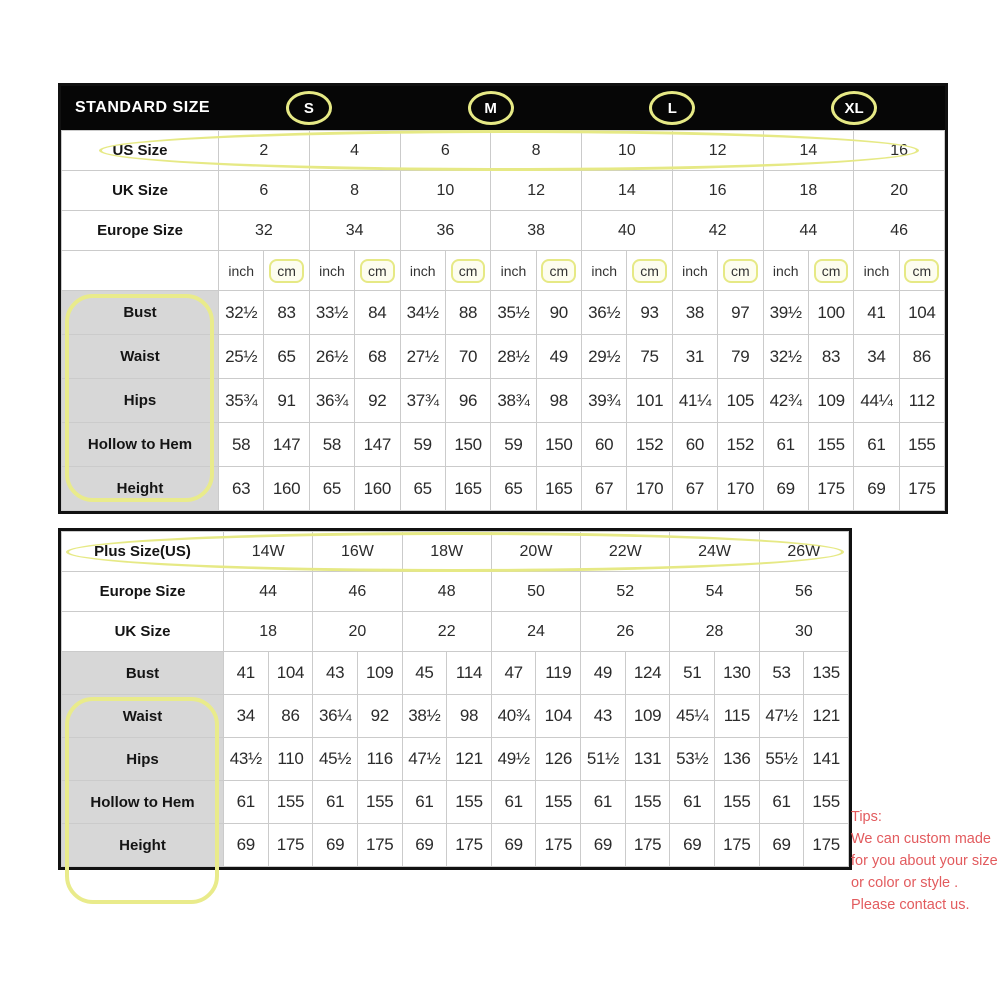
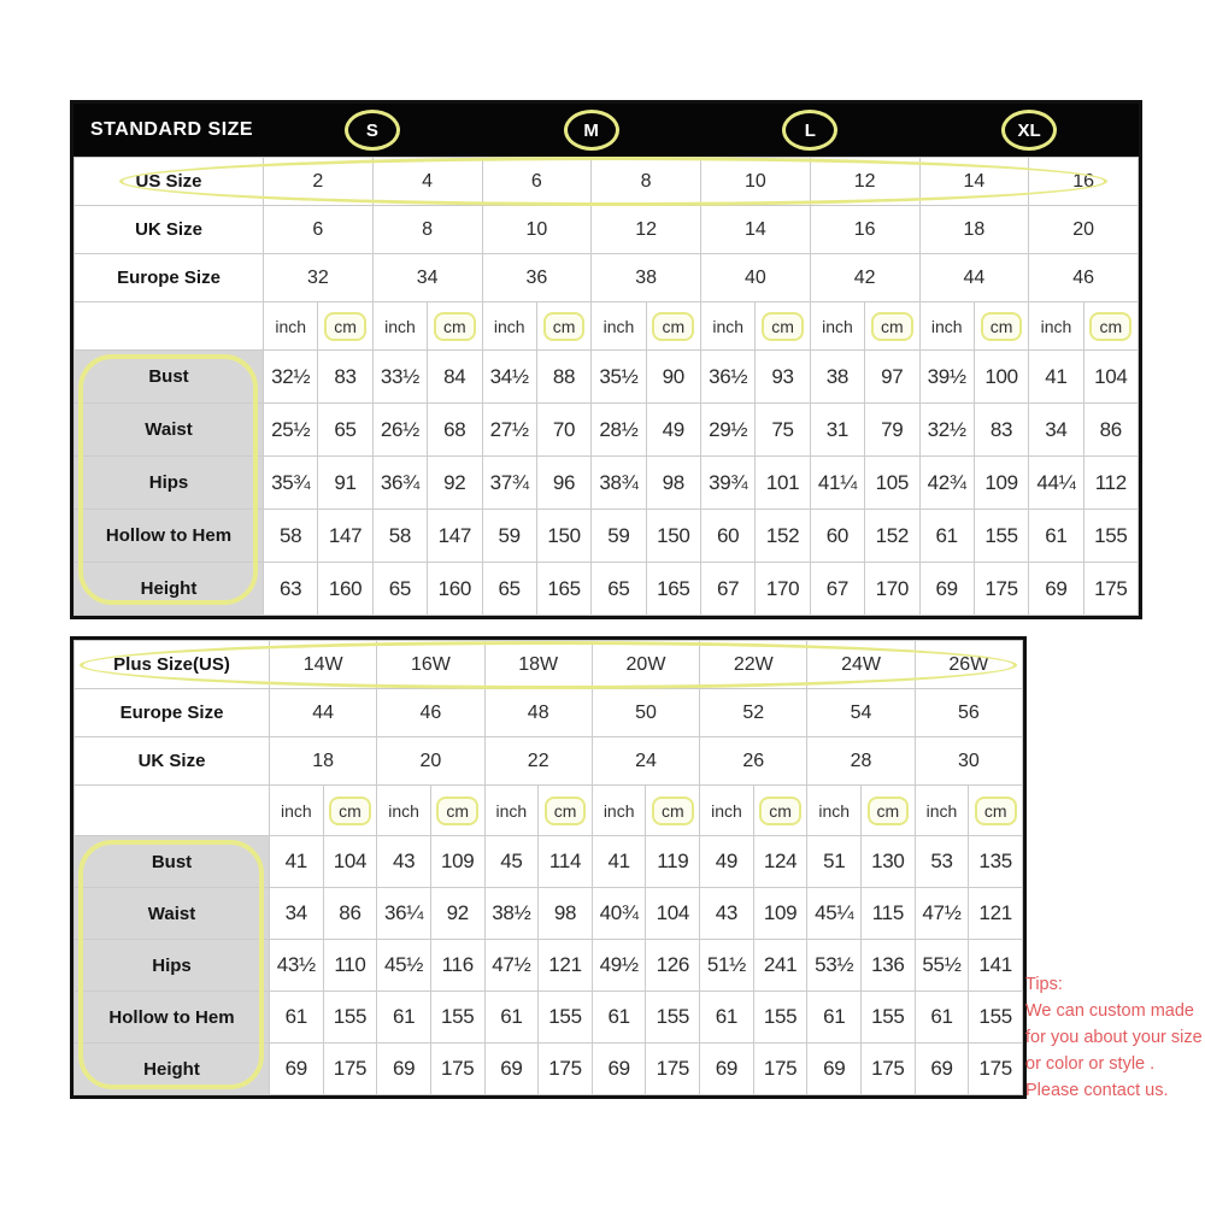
  STANDARD SIZE
  S
  M
  L
  XL
  US Size	2	4	6	8	10	12	14	16
  UK Size	6	8	10	12	14	16	18	20
  Europe Size	32	34	36	38	40	42	44	46
  	inch	cm	inch	cm	inch	cm	inch	cm	inch	cm	inch	cm	inch	cm	inch	cm
  Bust	32½	83	33½	84	34½	88	35½	90	36½	93	38	97	39½	100	41	104
  Waist	25½	65	26½	68	27½	70	28½	49	29½	75	31	79	32½	83	34	86
  Hips	35¾	91	36¾	92	37¾	96	38¾	98	39¾	101	41¼	105	42¾	109	44¼	112
  Hollow to Hem	58	147	58	147	59	150	59	150	60	152	60	152	61	155	61	155
  Height	63	160	65	160	65	165	65	165	67	170	67	170	69	175	69	175
  Plus Size(US)	14W	16W	18W	20W	22W	24W	26W
  Europe Size	44	46	48	50	52	54	56
  UK Size	18	20	22	24	26	28	30
+ 	inch	cm	inch	cm	inch	cm	inch	cm	inch	cm	inch	cm	inch	cm
- Bust	41	104	43	109	45	114	47	119	49	124	51	130	53	135
+ Bust	41	104	43	109	45	114	41	119	49	124	51	130	53	135
  Waist	34	86	36¼	92	38½	98	40¾	104	43	109	45¼	115	47½	121
- Hips	43½	110	45½	116	47½	121	49½	126	51½	131	53½	136	55½	141
+ Hips	43½	110	45½	116	47½	121	49½	126	51½	241	53½	136	55½	141
  Hollow to Hem	61	155	61	155	61	155	61	155	61	155	61	155	61	155
  Height	69	175	69	175	69	175	69	175	69	175	69	175	69	175
  Tips:
  We can custom made
  for you about your size
  or color or style .
  Please contact us.
